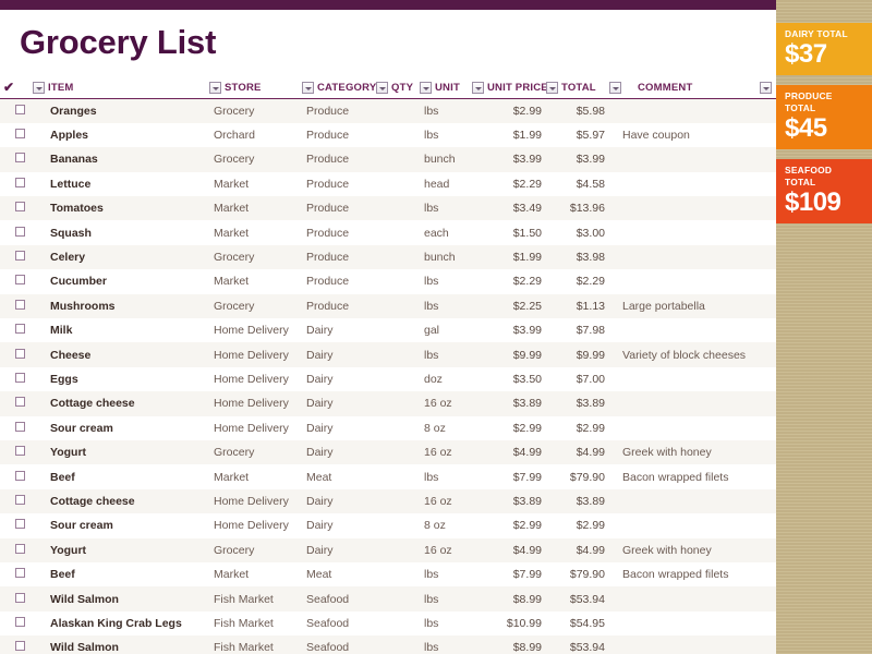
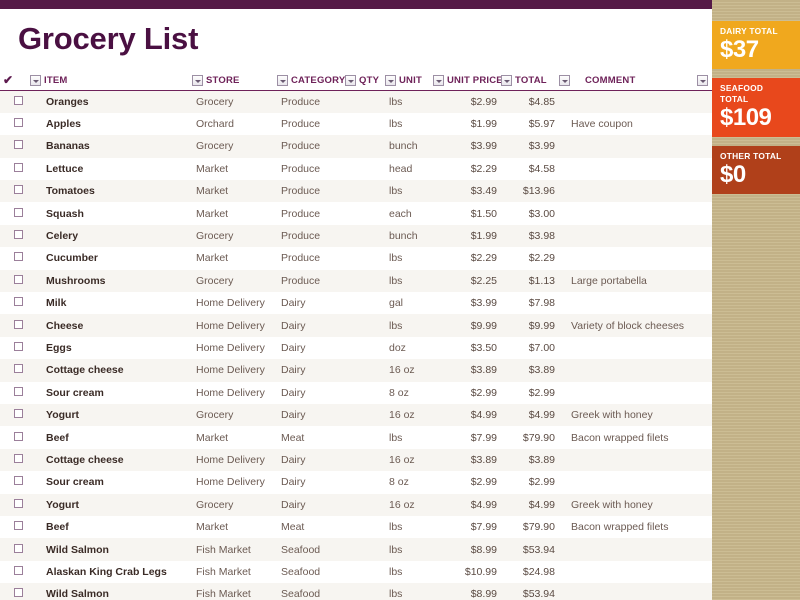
  Grocery List
  ✔	ITEM	STORE	CATEGORY	QTY	UNIT	UNIT PRICE	TOTAL	COMMENT
- 	Oranges	Grocery	Produce		lbs	$2.99	$5.98
+ 	Oranges	Grocery	Produce		lbs	$2.99	$4.85
  	Apples	Orchard	Produce		lbs	$1.99	$5.97	Have coupon
  	Bananas	Grocery	Produce		bunch	$3.99	$3.99
  	Lettuce	Market	Produce		head	$2.29	$4.58
  	Tomatoes	Market	Produce		lbs	$3.49	$13.96
  	Squash	Market	Produce		each	$1.50	$3.00
  	Celery	Grocery	Produce		bunch	$1.99	$3.98
  	Cucumber	Market	Produce		lbs	$2.29	$2.29
  	Mushrooms	Grocery	Produce		lbs	$2.25	$1.13	Large portabella
  	Milk	Home Delivery	Dairy		gal	$3.99	$7.98
  	Cheese	Home Delivery	Dairy		lbs	$9.99	$9.99	Variety of block cheeses
  	Eggs	Home Delivery	Dairy		doz	$3.50	$7.00
  	Cottage cheese	Home Delivery	Dairy		16 oz	$3.89	$3.89
  	Sour cream	Home Delivery	Dairy		8 oz	$2.99	$2.99
  	Yogurt	Grocery	Dairy		16 oz	$4.99	$4.99	Greek with honey
  	Beef	Market	Meat		lbs	$7.99	$79.90	Bacon wrapped filets
  	Cottage cheese	Home Delivery	Dairy		16 oz	$3.89	$3.89
  	Sour cream	Home Delivery	Dairy		8 oz	$2.99	$2.99
  	Yogurt	Grocery	Dairy		16 oz	$4.99	$4.99	Greek with honey
  	Beef	Market	Meat		lbs	$7.99	$79.90	Bacon wrapped filets
  	Wild Salmon	Fish Market	Seafood		lbs	$8.99	$53.94
- 	Alaskan King Crab Legs	Fish Market	Seafood		lbs	$10.99	$54.95
+ 	Alaskan King Crab Legs	Fish Market	Seafood		lbs	$10.99	$24.98
  	Wild Salmon	Fish Market	Seafood		lbs	$8.99	$53.94
  DAIRY TOTAL
  $37
- PRODUCE TOTAL
- $45
  SEAFOOD TOTAL
  $109
+ OTHER TOTAL
+ $0
